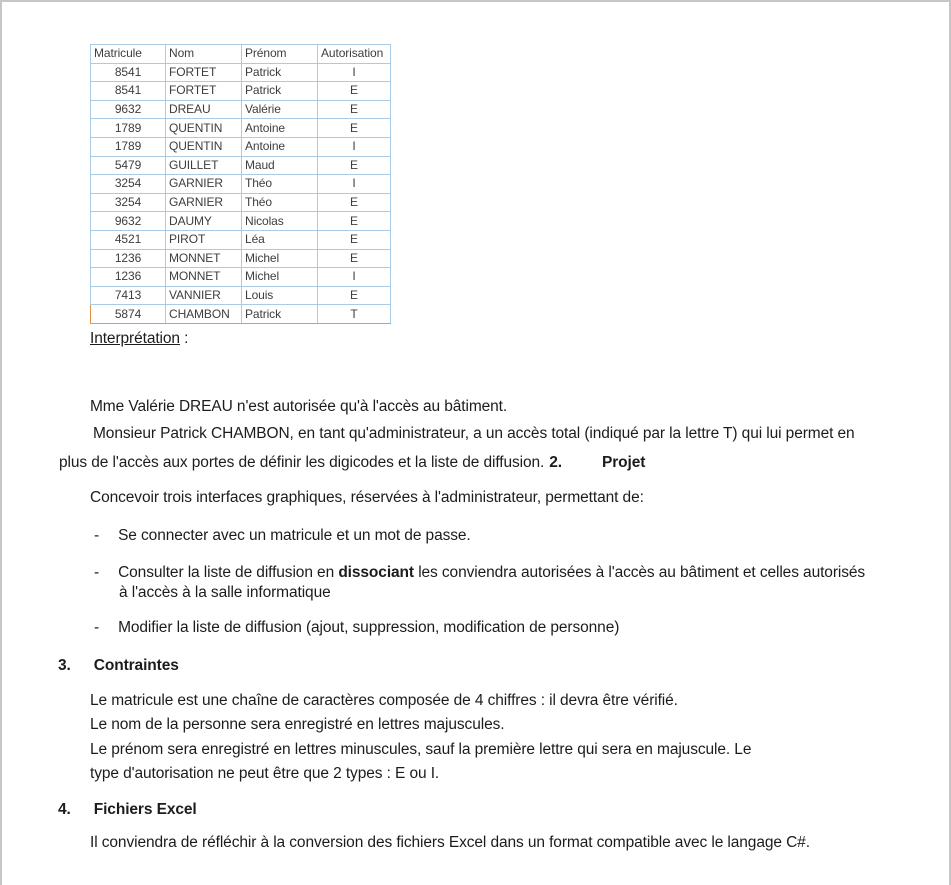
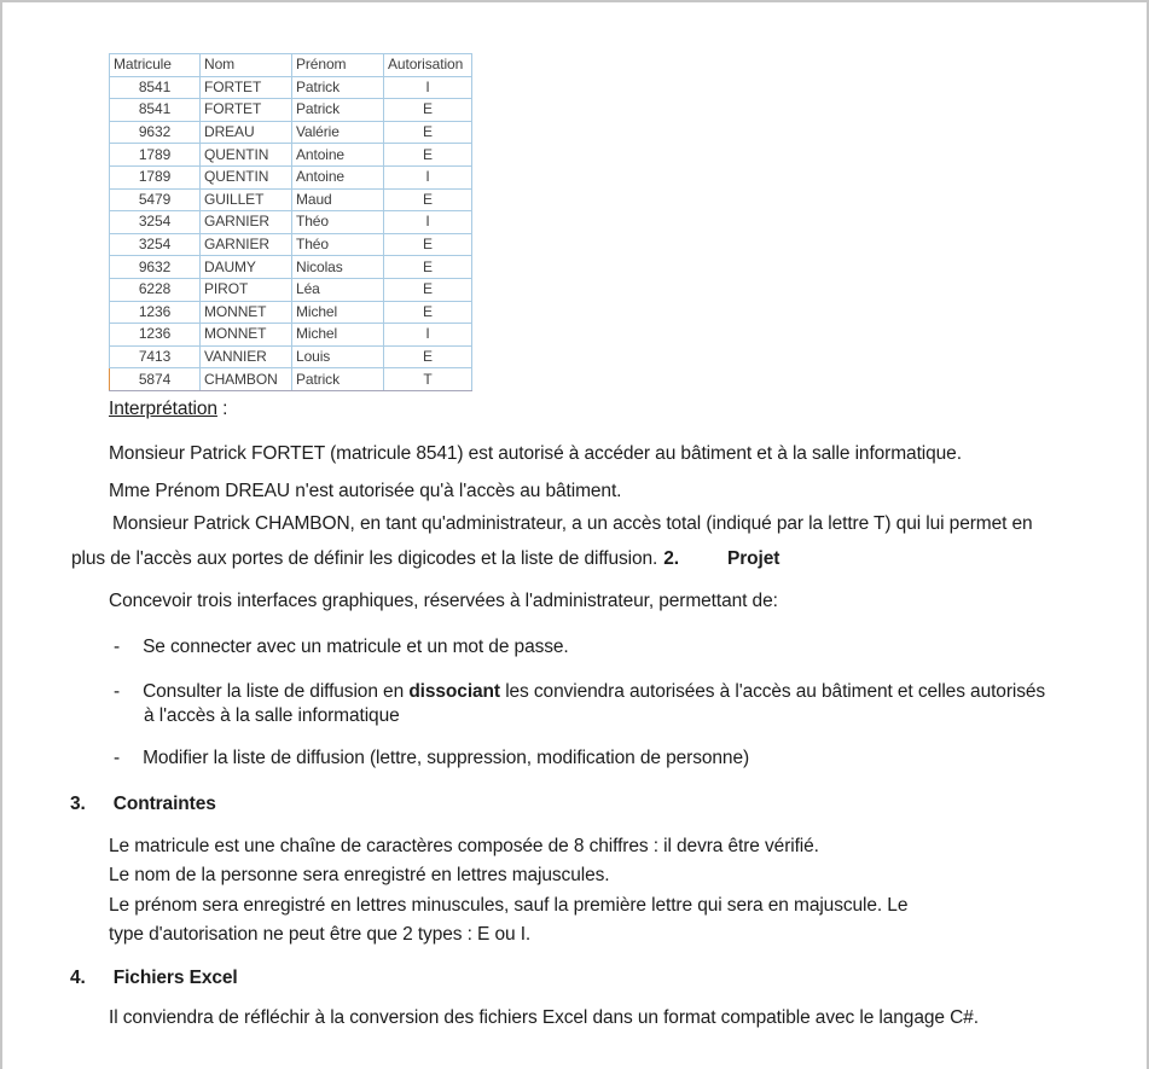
  Matricule	Nom	Prénom	Autorisation
  8541	FORTET	Patrick	I
  8541	FORTET	Patrick	E
  9632	DREAU	Valérie	E
  1789	QUENTIN	Antoine	E
  1789	QUENTIN	Antoine	I
  5479	GUILLET	Maud	E
  3254	GARNIER	Théo	I
  3254	GARNIER	Théo	E
  9632	DAUMY	Nicolas	E
- 4521	PIROT	Léa	E
+ 6228	PIROT	Léa	E
  1236	MONNET	Michel	E
  1236	MONNET	Michel	I
  7413	VANNIER	Louis	E
  5874	CHAMBON	Patrick	T
  Interprétation :
+ Monsieur Patrick FORTET (matricule 8541) est autorisé à accéder au bâtiment et à la salle informatique.
- Mme Valérie DREAU n'est autorisée qu'à l'accès au bâtiment.
+ Mme Prénom DREAU n'est autorisée qu'à l'accès au bâtiment.
  Monsieur Patrick CHAMBON, en tant qu'administrateur, a un accès total (indiqué par la lettre T) qui lui permet en
  plus de l'accès aux portes de définir les digicodes et la liste de diffusion. 2. Projet
  Concevoir trois interfaces graphiques, réservées à l'administrateur, permettant de:
  - Se connecter avec un matricule et un mot de passe.
  - Consulter la liste de diffusion en dissociant les conviendra autorisées à l'accès au bâtiment et celles autorisés
  à l'accès à la salle informatique
- - Modifier la liste de diffusion (ajout, suppression, modification de personne)
+ - Modifier la liste de diffusion (lettre, suppression, modification de personne)
  3. Contraintes
- Le matricule est une chaîne de caractères composée de 4 chiffres : il devra être vérifié.
+ Le matricule est une chaîne de caractères composée de 8 chiffres : il devra être vérifié.
  Le nom de la personne sera enregistré en lettres majuscules.
  Le prénom sera enregistré en lettres minuscules, sauf la première lettre qui sera en majuscule. Le
  type d'autorisation ne peut être que 2 types : E ou I.
  4. Fichiers Excel
  Il conviendra de réfléchir à la conversion des fichiers Excel dans un format compatible avec le langage C#.
